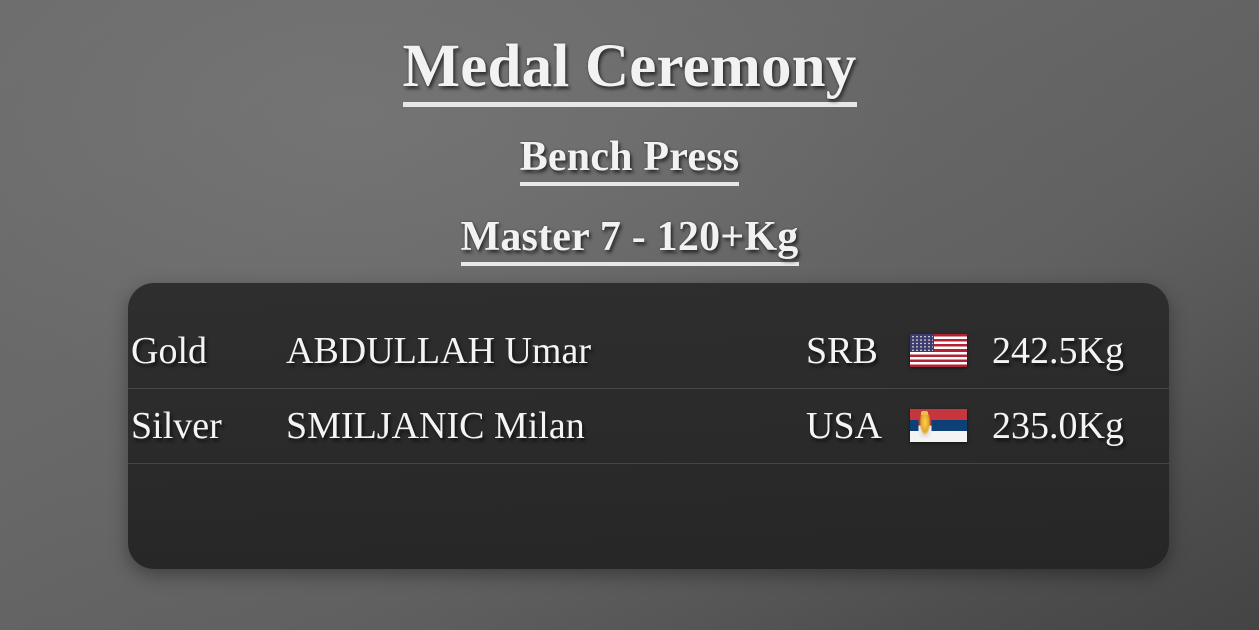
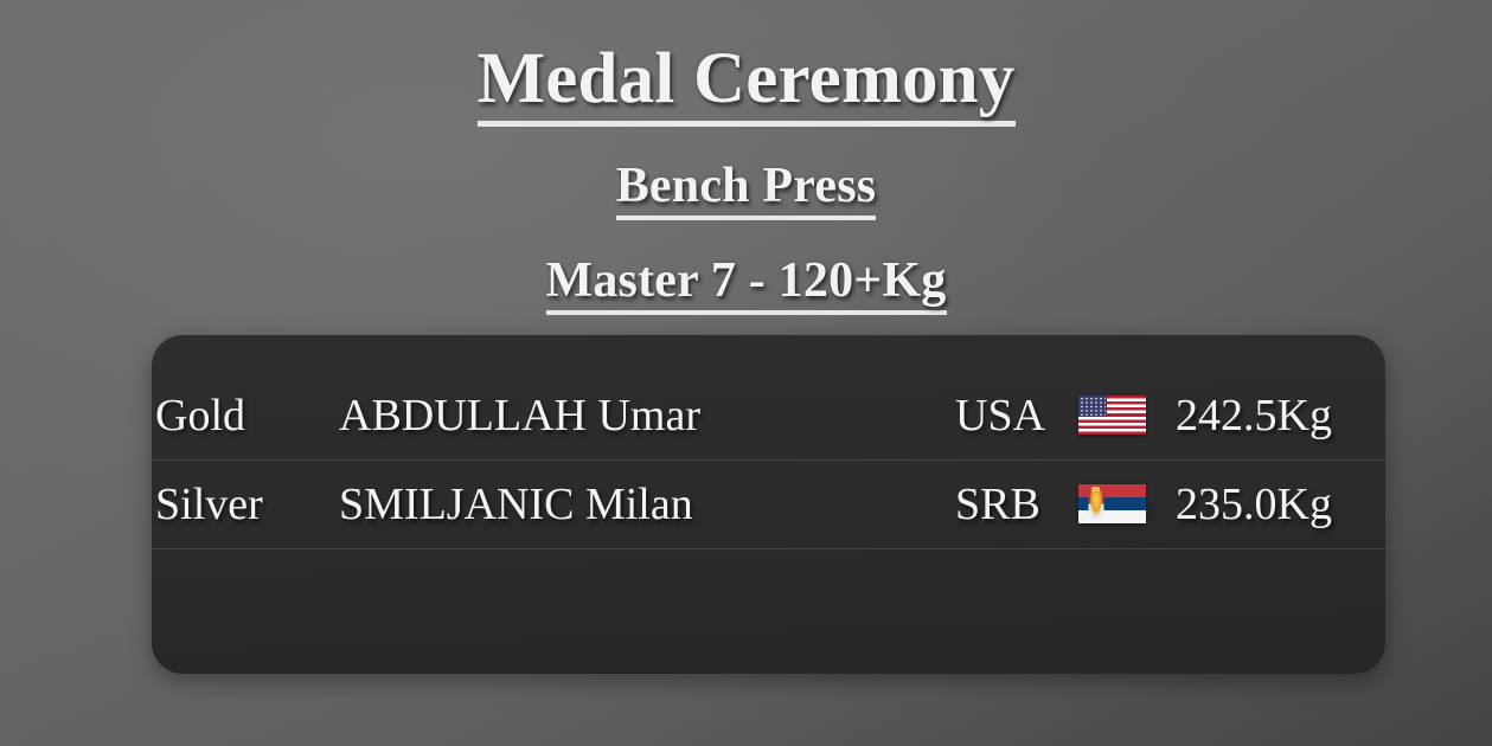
  Medal Ceremony
  Bench Press
  Master 7 - 120+Kg
  Gold
  ABDULLAH Umar
- SRB
+ USA
  242.5Kg
  Silver
  SMILJANIC Milan
- USA
+ SRB
  235.0Kg
